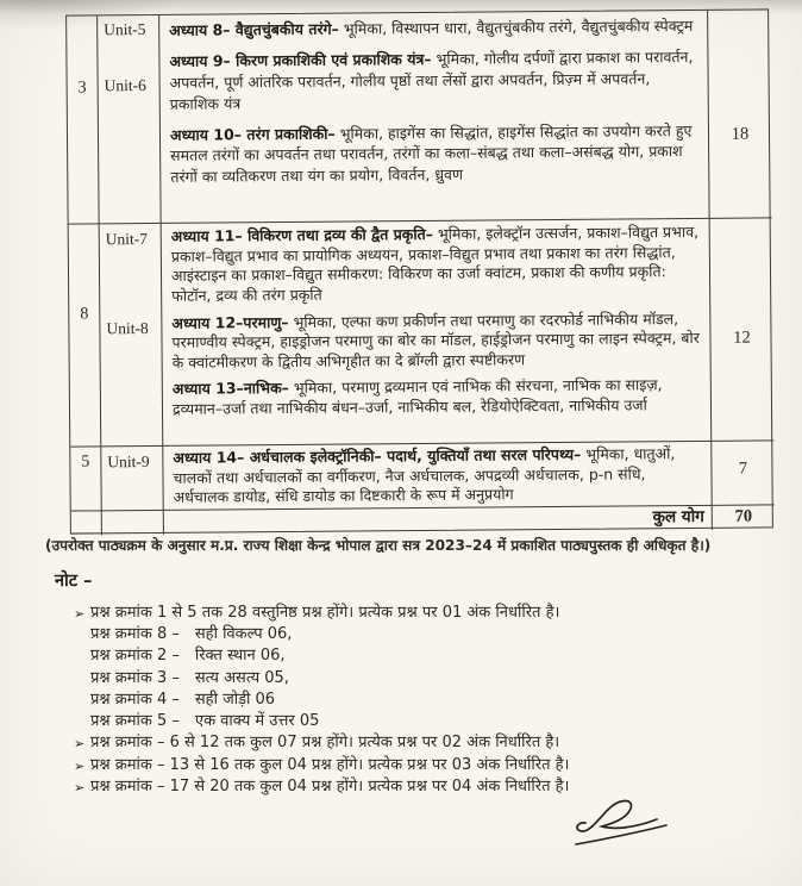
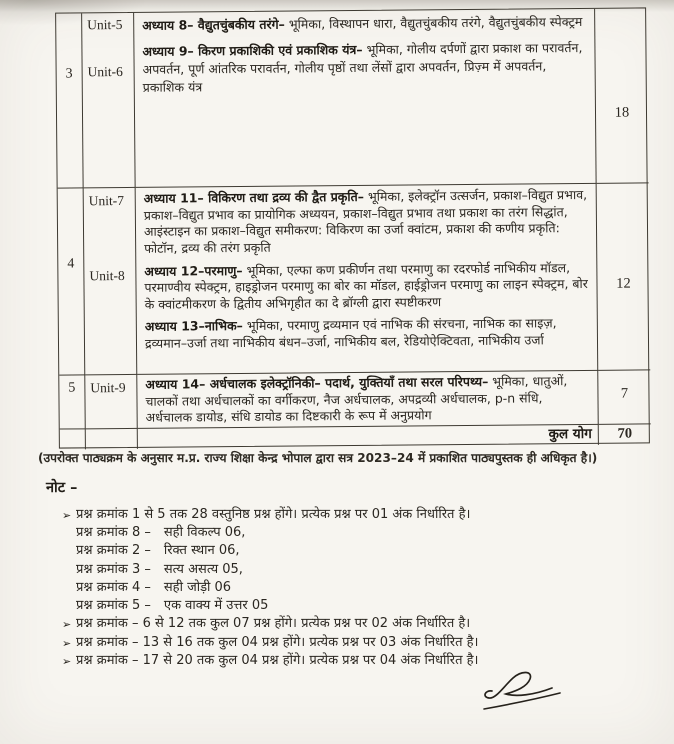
  3
  Unit-5
  Unit-6
  अध्याय 8– वैद्युतचुंबकीय तरंगे– भूमिका, विस्थापन धारा, वैद्युतचुंबकीय तरंगे, वैद्युतचुंबकीय स्पेक्ट्रम
  अध्याय 9– किरण प्रकाशिकी एवं प्रकाशिक यंत्र– भूमिका, गोलीय दर्पणों द्वारा प्रकाश का परावर्तन, अपवर्तन, पूर्ण आंतरिक परावर्तन, गोलीय पृष्ठों तथा लेंसों द्वारा अपवर्तन, प्रिज़्म में अपवर्तन, प्रकाशिक यंत्र
- अध्याय 10– तरंग प्रकाशिकी– भूमिका, हाइगेंस का सिद्धांत, हाइगेंस सिद्धांत का उपयोग करते हुए समतल तरंगों का अपवर्तन तथा परावर्तन, तरंगों का कला–संबद्ध तथा कला–असंबद्ध योग, प्रकाश तरंगों का व्यतिकरण तथा यंग का प्रयोग, विवर्तन, ध्रुवण
  18
- 8
+ 4
  Unit-7
  Unit-8
  अध्याय 11– विकिरण तथा द्रव्य की द्वैत प्रकृति– भूमिका, इलेक्ट्रॉन उत्सर्जन, प्रकाश–विद्युत प्रभाव, प्रकाश–विद्युत प्रभाव का प्रायोगिक अध्ययन, प्रकाश–विद्युत प्रभाव तथा प्रकाश का तरंग सिद्धांत, आइंस्टाइन का प्रकाश–विद्युत समीकरण: विकिरण का उर्जा क्वांटम, प्रकाश की कणीय प्रकृति: फोटॉन, द्रव्य की तरंग प्रकृति
  अध्याय 12–परमाणु– भूमिका, एल्फा कण प्रकीर्णन तथा परमाणु का रदरफोर्ड नाभिकीय मॉडल, परमाण्वीय स्पेक्ट्रम, हाइड्रोजन परमाणु का बोर का मॉडल, हाईड्रोजन परमाणु का लाइन स्पेक्ट्रम, बोर के क्वांटमीकरण के द्वितीय अभिगृहीत का दे ब्रॉग्ली द्वारा स्पष्टीकरण
  अध्याय 13–नाभिक– भूमिका, परमाणु द्रव्यमान एवं नाभिक की संरचना, नाभिक का साइज़, द्रव्यमान–उर्जा तथा नाभिकीय बंधन–उर्जा, नाभिकीय बल, रेडियोऐक्टिवता, नाभिकीय उर्जा
  12
  5
  Unit-9
  अध्याय 14– अर्धचालक इलेक्ट्रॉनिकी– पदार्थ, युक्तियाँ तथा सरल परिपथ्य– भूमिका, धातुओं, चालकों तथा अर्धचालकों का वर्गीकरण, नैज अर्धचालक, अपद्रव्यी अर्धचालक, p-n संधि, अर्धचालक डायोड, संधि डायोड का दिष्टकारी के रूप में अनुप्रयोग
  7
  कुल योग
  70
  (उपरोक्त पाठ्यक्रम के अनुसार म.प्र. राज्य शिक्षा केन्द्र भोपाल द्वारा सत्र 2023–24 में प्रकाशित पाठ्यपुस्तक ही अधिकृत है।)
  नोट –
  ➢
  प्रश्न क्रमांक 1 से 5 तक 28 वस्तुनिष्ठ प्रश्न होंगे। प्रत्येक प्रश्न पर 01 अंक निर्धारित है।
  प्रश्न क्रमांक 8 –
  सही विकल्प 06,
  प्रश्न क्रमांक 2 –
  रिक्त स्थान 06,
  प्रश्न क्रमांक 3 –
  सत्य असत्य 05,
  प्रश्न क्रमांक 4 –
  सही जोड़ी 06
  प्रश्न क्रमांक 5 –
  एक वाक्य में उत्तर 05
  ➢
  प्रश्न क्रमांक – 6 से 12 तक कुल 07 प्रश्न होंगे। प्रत्येक प्रश्न पर 02 अंक निर्धारित है।
  ➢
  प्रश्न क्रमांक – 13 से 16 तक कुल 04 प्रश्न होंगे। प्रत्येक प्रश्न पर 03 अंक निर्धारित है।
  ➢
  प्रश्न क्रमांक – 17 से 20 तक कुल 04 प्रश्न होंगे। प्रत्येक प्रश्न पर 04 अंक निर्धारित है।
